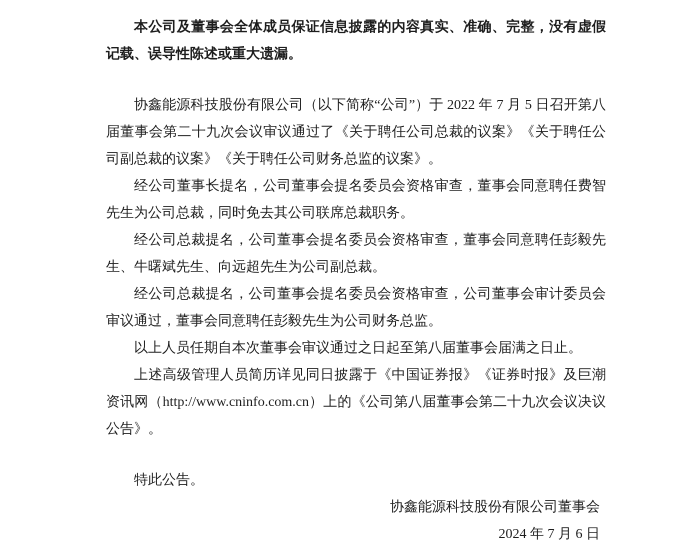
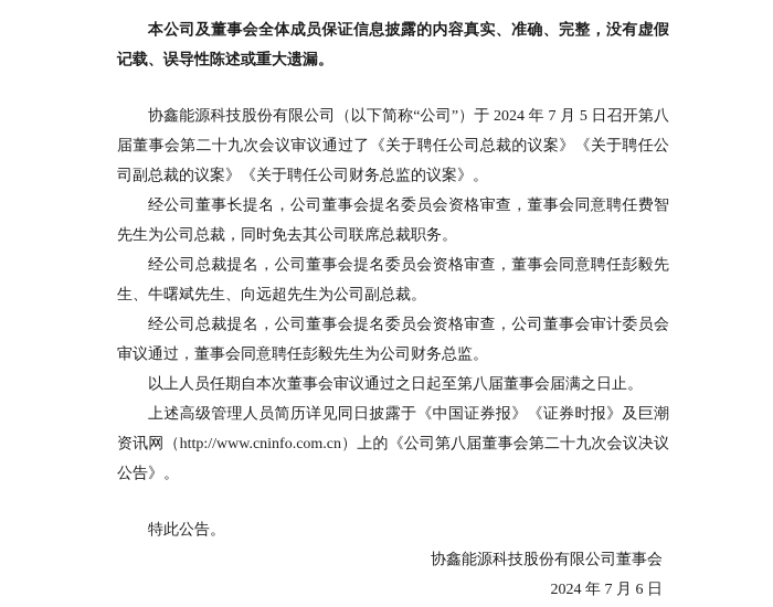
  本公司及董事会全体成员保证信息披露的内容真实、准确、完整，没有虚假记载、误导性陈述或重大遗漏。
- 协鑫能源科技股份有限公司（以下简称“公司”）于 2022 年 7 月 5 日召开第八届董事会第二十九次会议审议通过了《关于聘任公司总裁的议案》《关于聘任公司副总裁的议案》《关于聘任公司财务总监的议案》。
+ 协鑫能源科技股份有限公司（以下简称“公司”）于 2024 年 7 月 5 日召开第八届董事会第二十九次会议审议通过了《关于聘任公司总裁的议案》《关于聘任公司副总裁的议案》《关于聘任公司财务总监的议案》。
  经公司董事长提名，公司董事会提名委员会资格审查，董事会同意聘任费智先生为公司总裁，同时免去其公司联席总裁职务。
  经公司总裁提名，公司董事会提名委员会资格审查，董事会同意聘任彭毅先生、牛曙斌先生、向远超先生为公司副总裁。
  经公司总裁提名，公司董事会提名委员会资格审查，公司董事会审计委员会审议通过，董事会同意聘任彭毅先生为公司财务总监。
  以上人员任期自本次董事会审议通过之日起至第八届董事会届满之日止。
  上述高级管理人员简历详见同日披露于《中国证券报》《证券时报》及巨潮资讯网（http://www.cninfo.com.cn）上的《公司第八届董事会第二十九次会议决议公告》。
  特此公告。
  协鑫能源科技股份有限公司董事会
  2024 年 7 月 6 日
